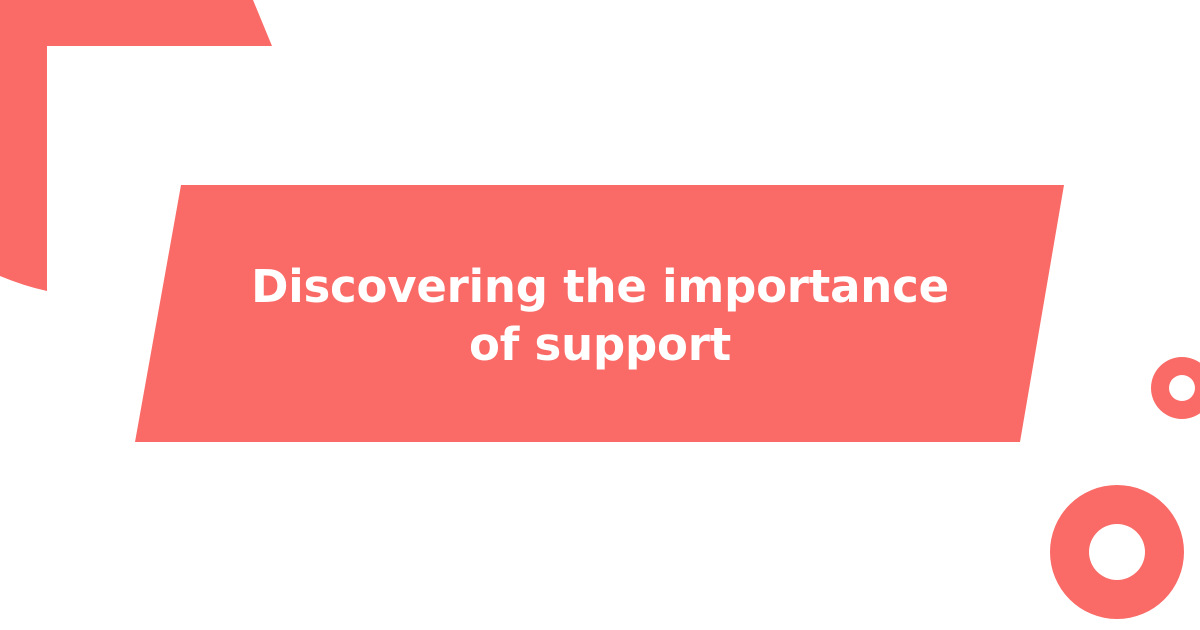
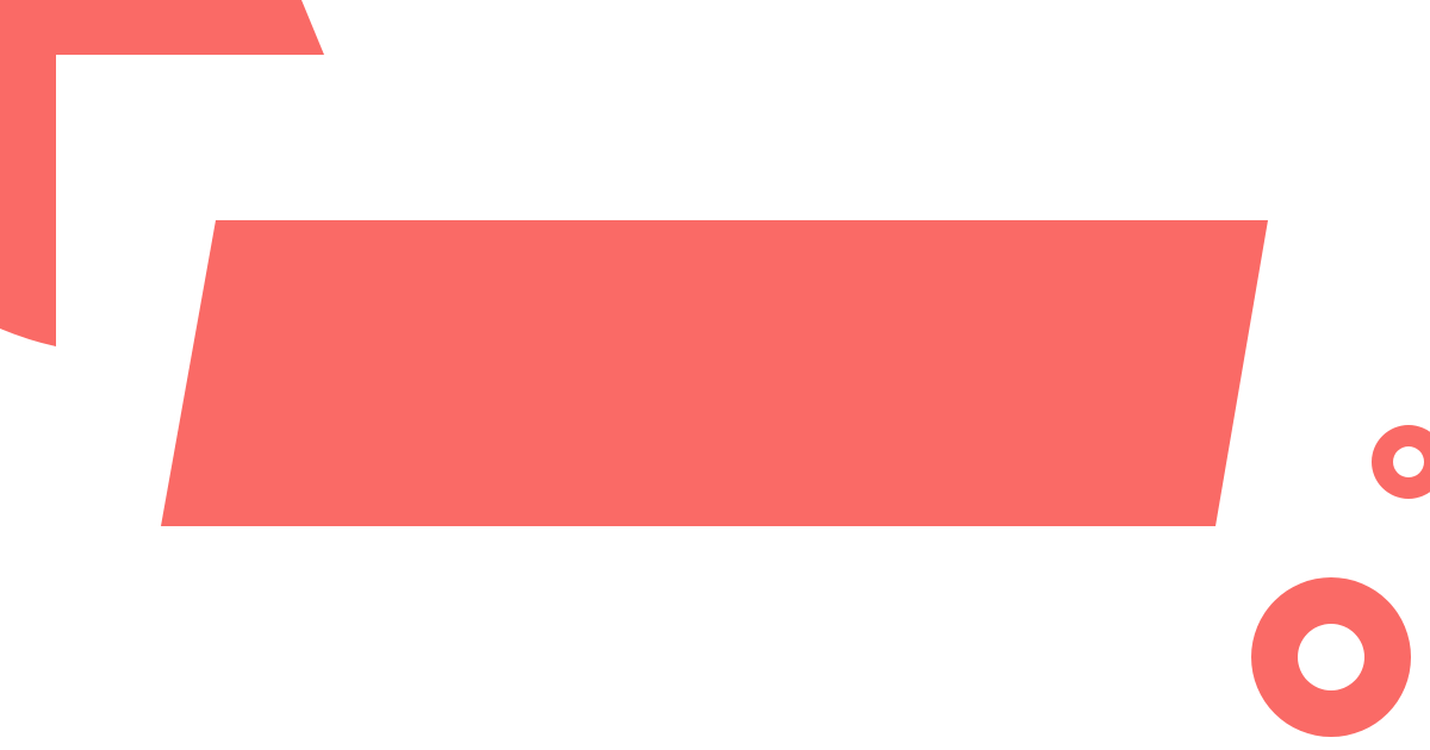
- Discovering the importance
- of support
